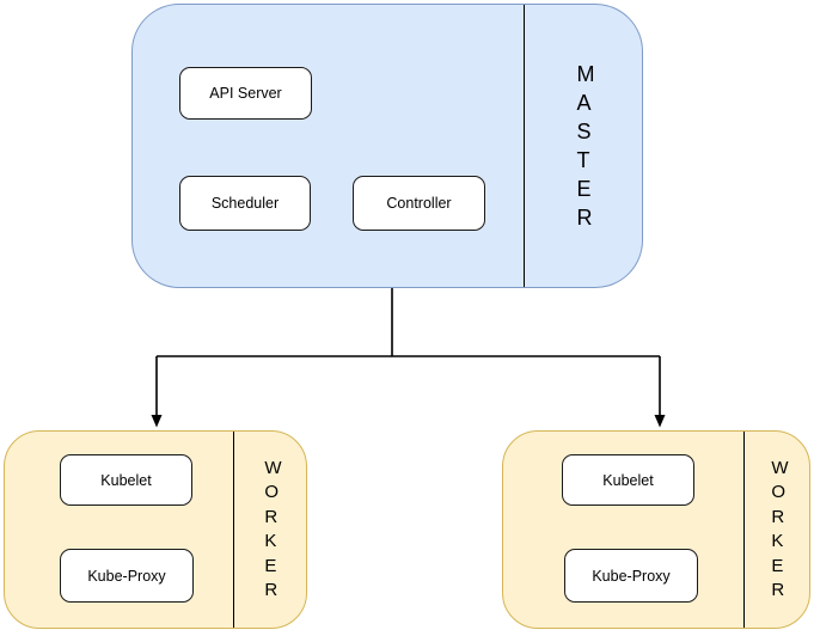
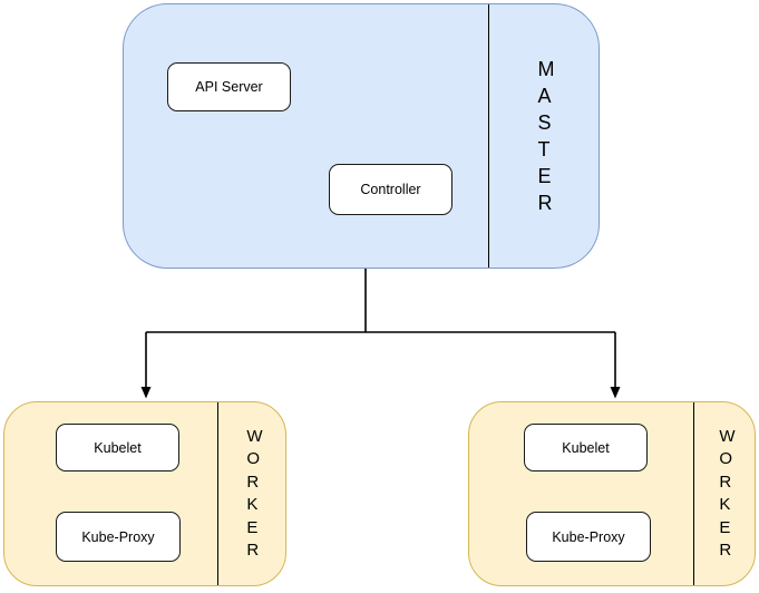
  API Server
- Scheduler
  Controller
  MASTER
  Kubelet
  Kube-Proxy
  WORKER
  Kubelet
  Kube-Proxy
  WORKER
